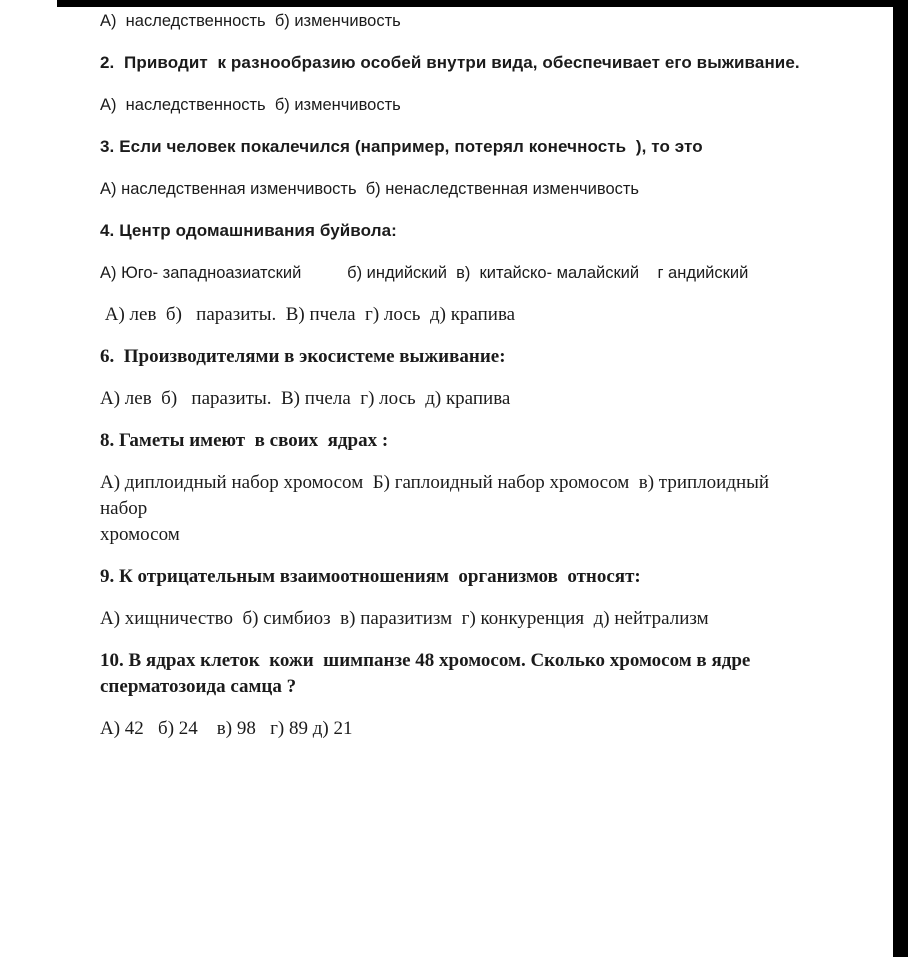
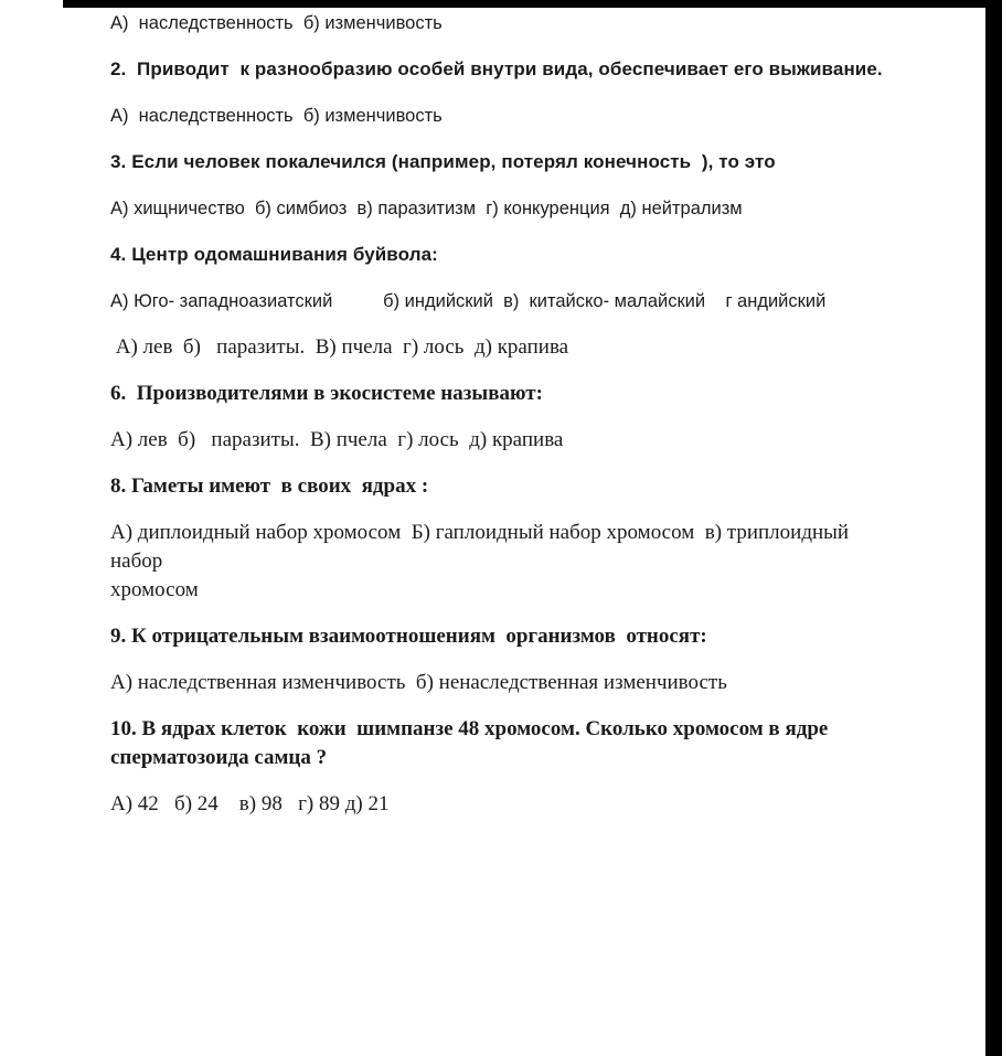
  А) наследственность б) изменчивость
  2. Приводит к разнообразию особей внутри вида, обеспечивает его выживание.
  А) наследственность б) изменчивость
  3. Если человек покалечился (например, потерял конечность ), то это
- А) наследственная изменчивость б) ненаследственная изменчивость
+ А) хищничество б) симбиоз в) паразитизм г) конкуренция д) нейтрализм
  4. Центр одомашнивания буйвола:
  А) Юго- западноазиатский б) индийский в) китайско- малайский г андийский
  А) лев б) паразиты. В) пчела г) лось д) крапива
- 6. Производителями в экосистеме выживание:
+ 6. Производителями в экосистеме называют:
  А) лев б) паразиты. В) пчела г) лось д) крапива
  8. Гаметы имеют в своих ядрах :
  А) диплоидный набор хромосом Б) гаплоидный набор хромосом в) триплоидный набор
  хромосом
  9. К отрицательным взаимоотношениям организмов относят:
- А) хищничество б) симбиоз в) паразитизм г) конкуренция д) нейтрализм
+ А) наследственная изменчивость б) ненаследственная изменчивость
  10. В ядрах клеток кожи шимпанзе 48 хромосом. Сколько хромосом в ядре
  сперматозоида самца ?
  А) 42 б) 24 в) 98 г) 89 д) 21
